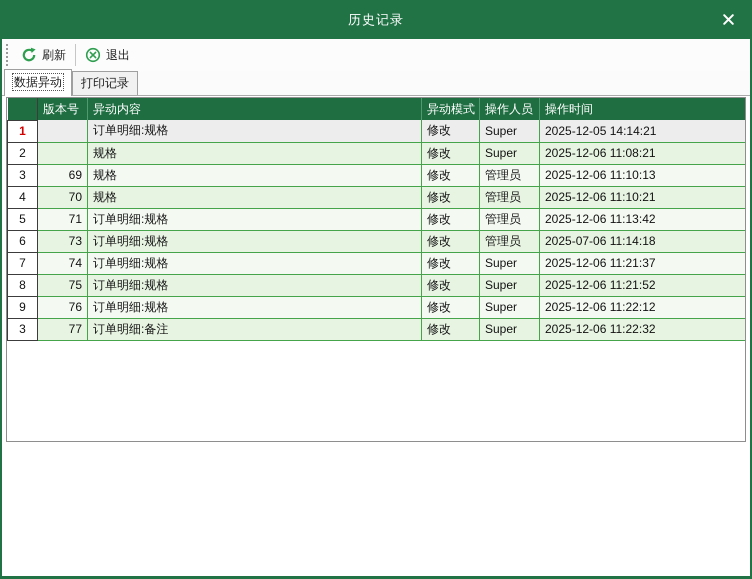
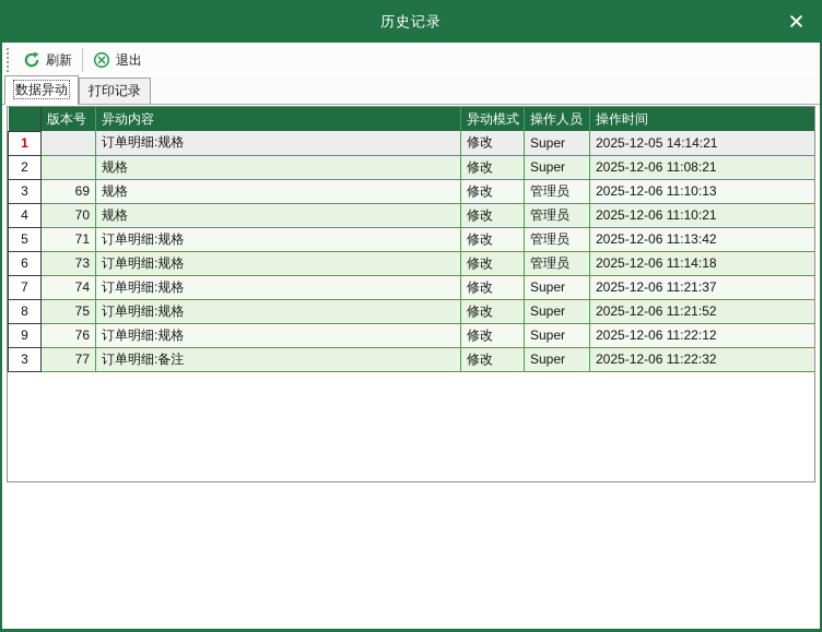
  历史记录
  刷新
  退出
  数据异动
  打印记录
  	版本号	异动内容	异动模式	操作人员	操作时间
  1		订单明细:规格	修改	Super	2025-12-05 14:14:21
  2		规格	修改	Super	2025-12-06 11:08:21
  3	69	规格	修改	管理员	2025-12-06 11:10:13
  4	70	规格	修改	管理员	2025-12-06 11:10:21
  5	71	订单明细:规格	修改	管理员	2025-12-06 11:13:42
- 6	73	订单明细:规格	修改	管理员	2025-07-06 11:14:18
+ 6	73	订单明细:规格	修改	管理员	2025-12-06 11:14:18
  7	74	订单明细:规格	修改	Super	2025-12-06 11:21:37
  8	75	订单明细:规格	修改	Super	2025-12-06 11:21:52
  9	76	订单明细:规格	修改	Super	2025-12-06 11:22:12
  3	77	订单明细:备注	修改	Super	2025-12-06 11:22:32
